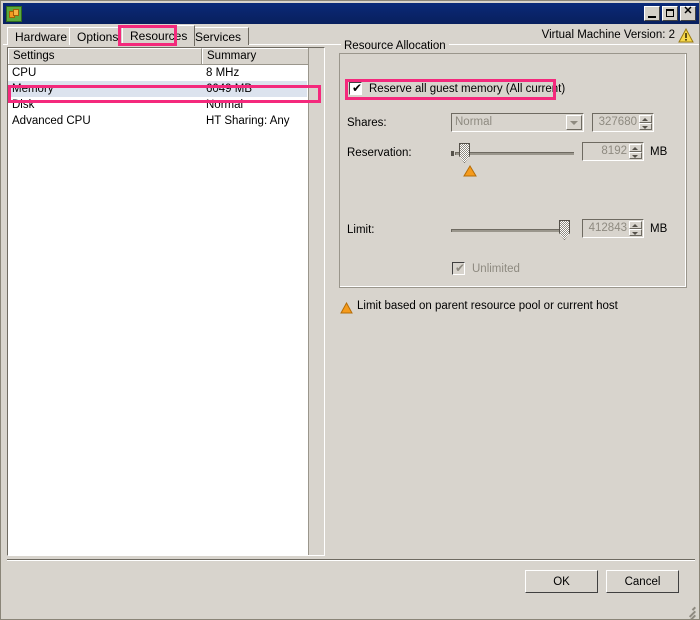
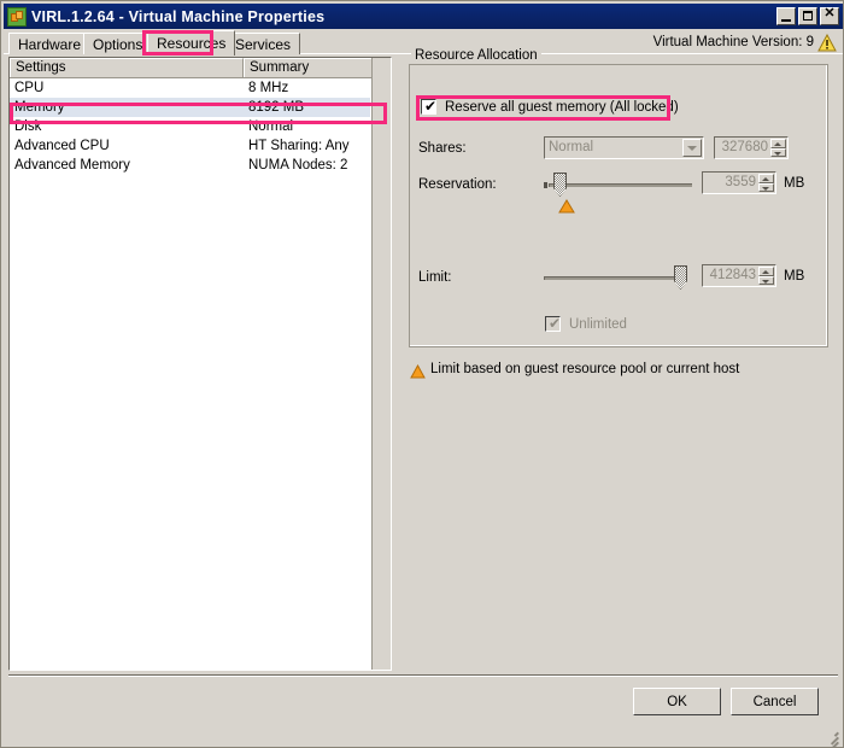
+ VIRL.1.2.64 - Virtual Machine Properties
  ✕
  Hardware
  Options
  Resources
  Services
- Virtual Machine Version: 2
+ Virtual Machine Version: 9
  Settings
  Summary
  CPU
  8 MHz
  Memory
- 6049 MB
+ 8192 MB
  Disk
  Normal
  Advanced CPU
  HT Sharing: Any
+ Advanced Memory
+ NUMA Nodes: 2
  Resource Allocation
  ✔
- Reserve all guest memory (All current)
+ Reserve all guest memory (All locked)
  Shares:
  Normal
  327680
  Reservation:
- 8192
+ 3559
  MB
  Limit:
  412843
  MB
  ✔
  Unlimited
- Limit based on parent resource pool or current host
+ Limit based on guest resource pool or current host
  OK
  Cancel
